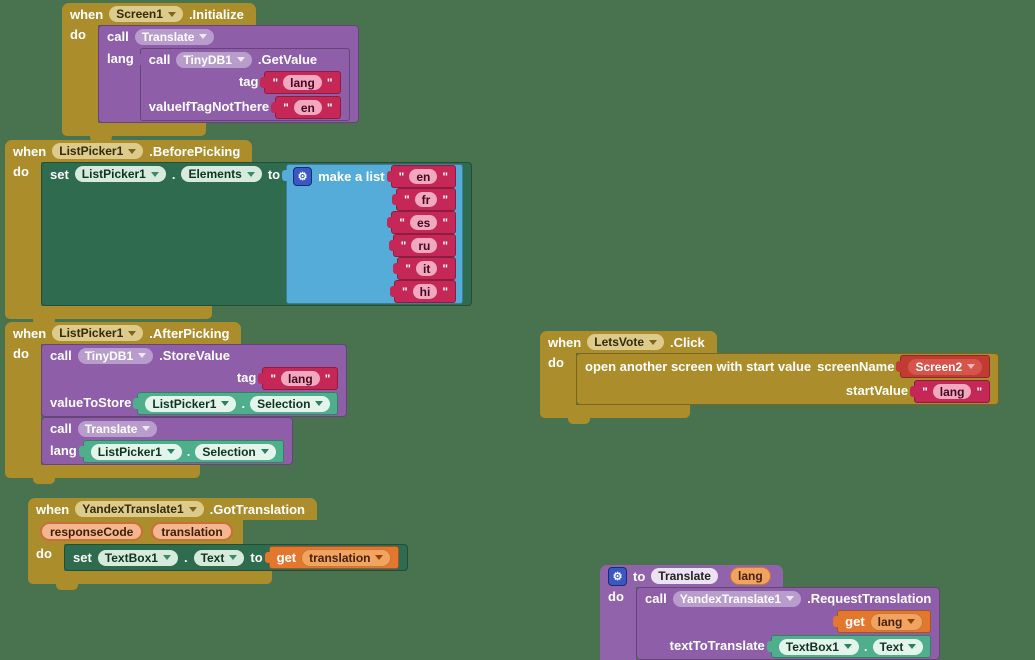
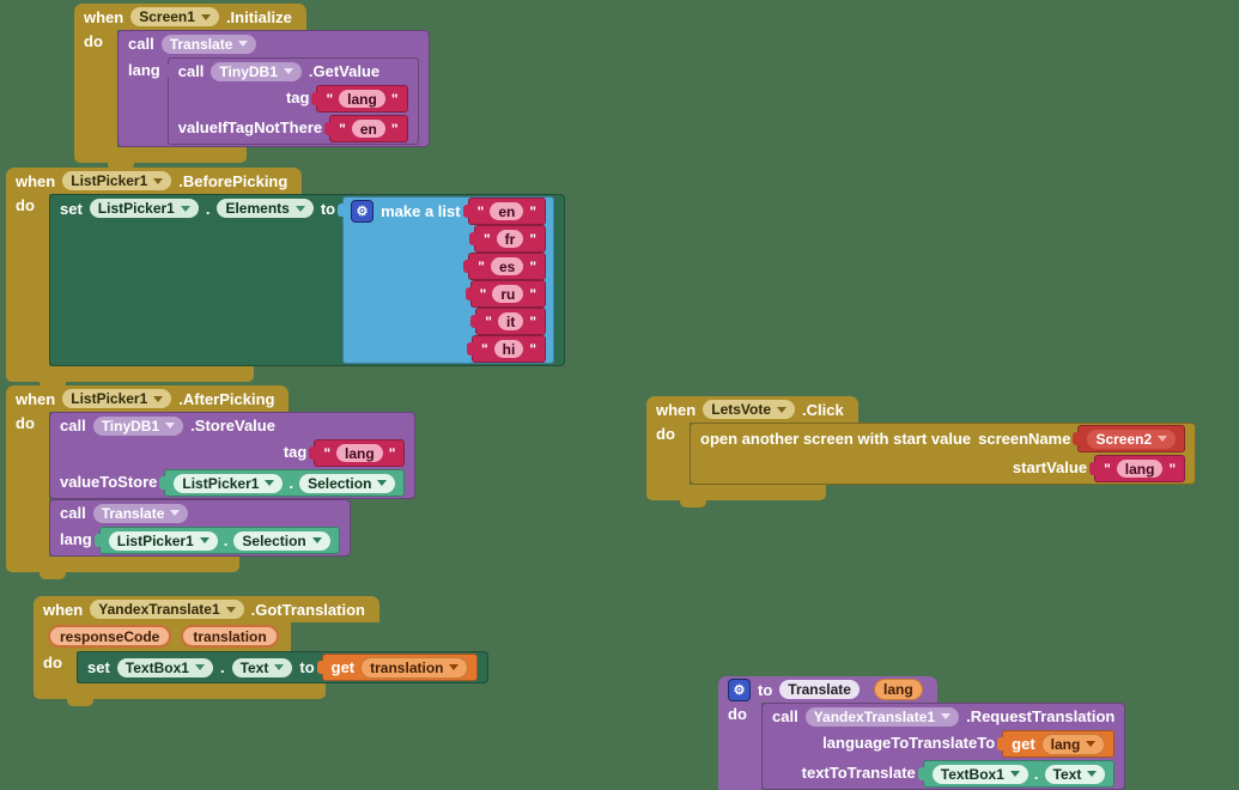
  when
  Screen1
  .Initialize
  do
  call
  Translate
  lang
  call
  TinyDB1
  .GetValue
  tag
  "
  lang
  "
  valueIfTagNotThere
  "
  en
  "
  when
  ListPicker1
  .BeforePicking
  do
  set
  ListPicker1
  .
  Elements
  to
  make a list
  "
  en
  "
  "
  fr
  "
  "
  es
  "
  "
  ru
  "
  "
  it
  "
  "
  hi
  "
  when
  ListPicker1
  .AfterPicking
  do
  call
  TinyDB1
  .StoreValue
  tag
  "
  lang
  "
  valueToStore
  ListPicker1
  .
  Selection
  call
  Translate
  lang
  ListPicker1
  .
  Selection
  when
  LetsVote
  .Click
  do
  open another screen with start value
  screenName
  Screen2
  startValue
  "
  lang
  "
  when
  YandexTranslate1
  .GotTranslation
  responseCode
  translation
  do
  set
  TextBox1
  .
  Text
  to
  get
  translation
  to
  Translate
  lang
  do
  call
  YandexTranslate1
  .RequestTranslation
+ languageToTranslateTo
  get
  lang
  textToTranslate
  TextBox1
  .
  Text
